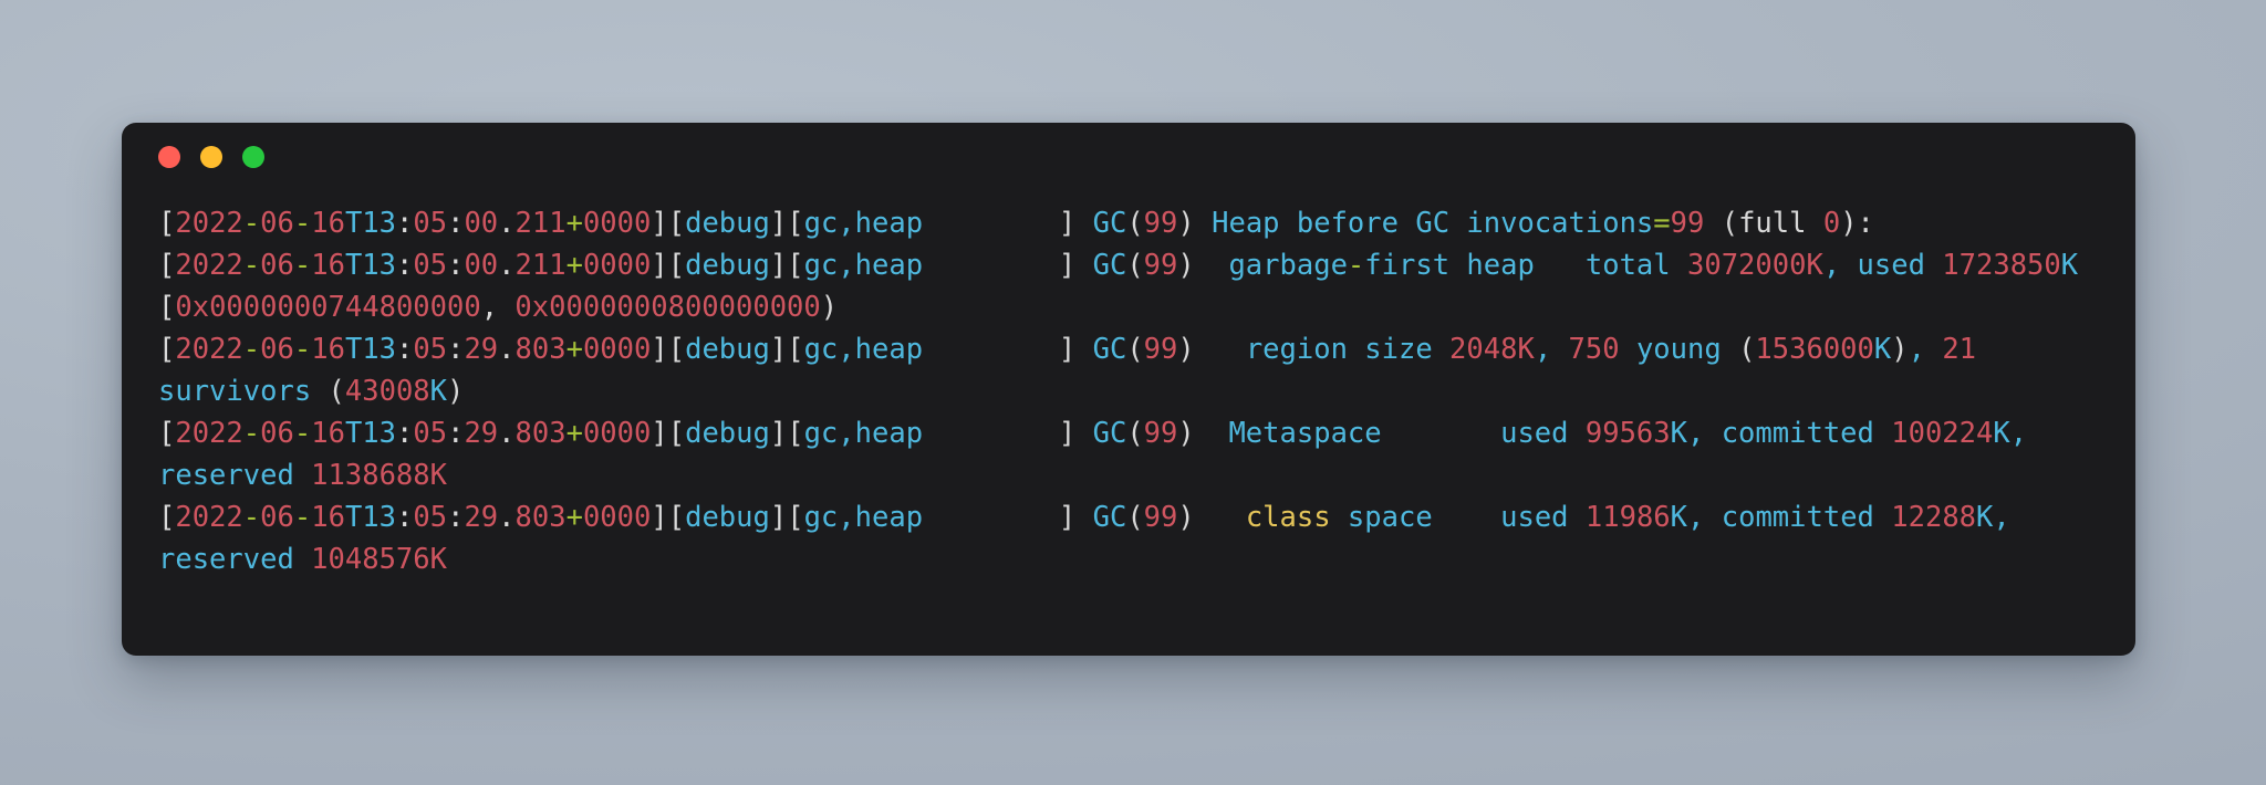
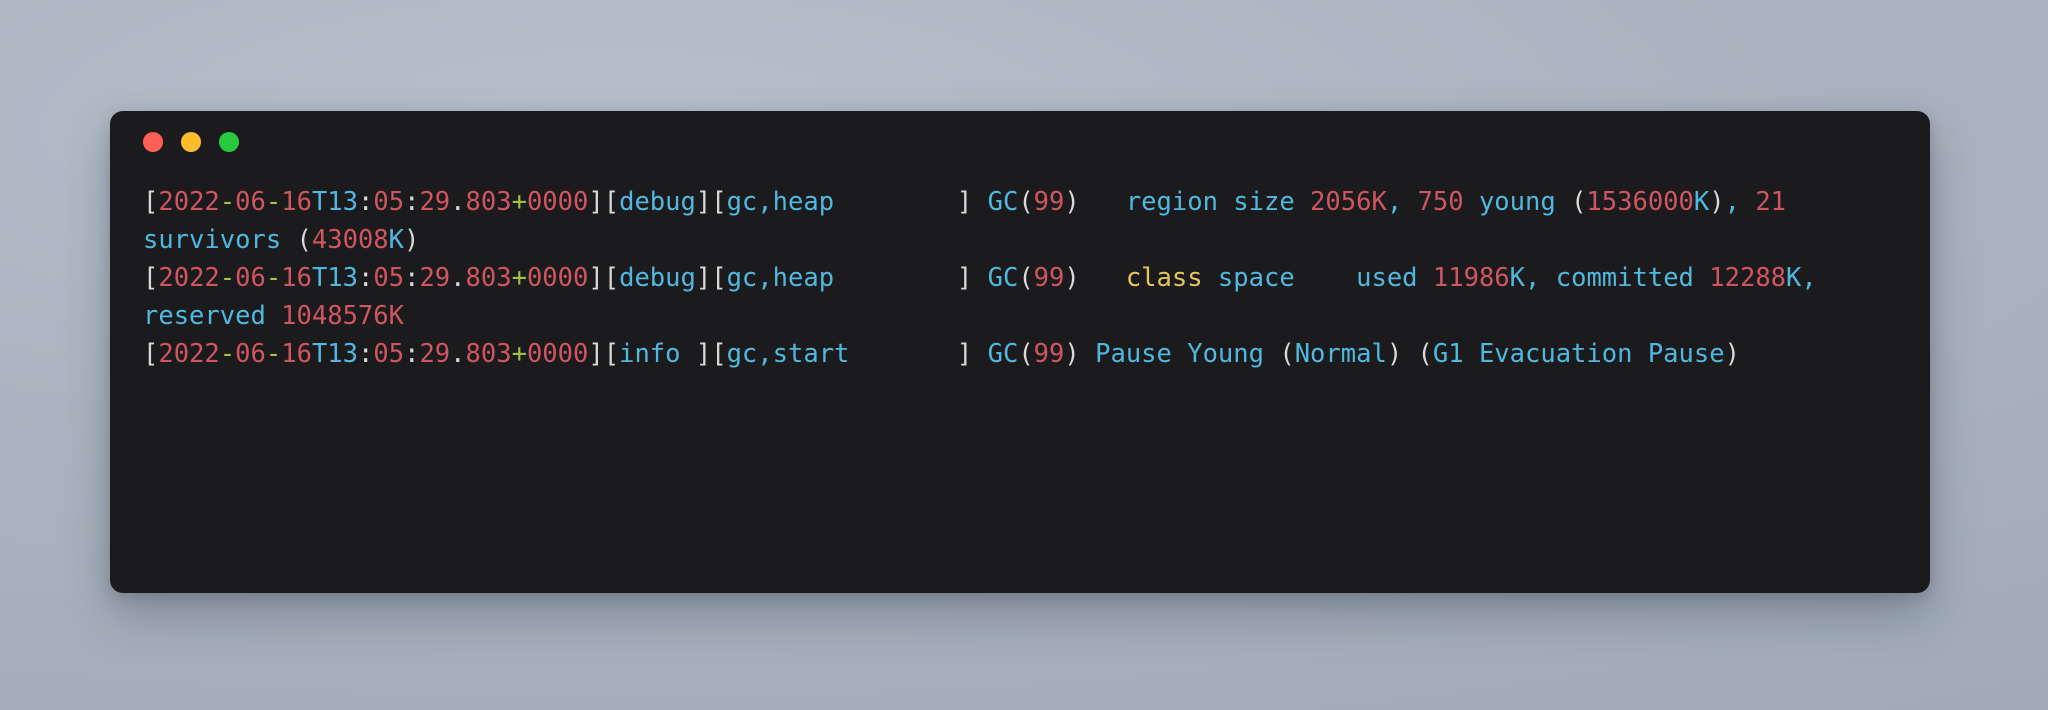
- [2022-06-16T13:05:00.211+0000][debug][gc,heap ] GC(99) Heap before GC invocations=99 (full 0):
- [2022-06-16T13:05:00.211+0000][debug][gc,heap ] GC(99) garbage-first heap total 3072000K, used 1723850K [0x0000000744800000, 0x0000000800000000)
- [2022-06-16T13:05:29.803+0000][debug][gc,heap ] GC(99) region size 2048K, 750 young (1536000K), 21 survivors (43008K)
+ [2022-06-16T13:05:29.803+0000][debug][gc,heap ] GC(99) region size 2056K, 750 young (1536000K), 21 survivors (43008K)
- [2022-06-16T13:05:29.803+0000][debug][gc,heap ] GC(99) Metaspace used 99563K, committed 100224K, reserved 1138688K
  [2022-06-16T13:05:29.803+0000][debug][gc,heap ] GC(99) class space used 11986K, committed 12288K, reserved 1048576K
+ [2022-06-16T13:05:29.803+0000][info ][gc,start ] GC(99) Pause Young (Normal) (G1 Evacuation Pause)
